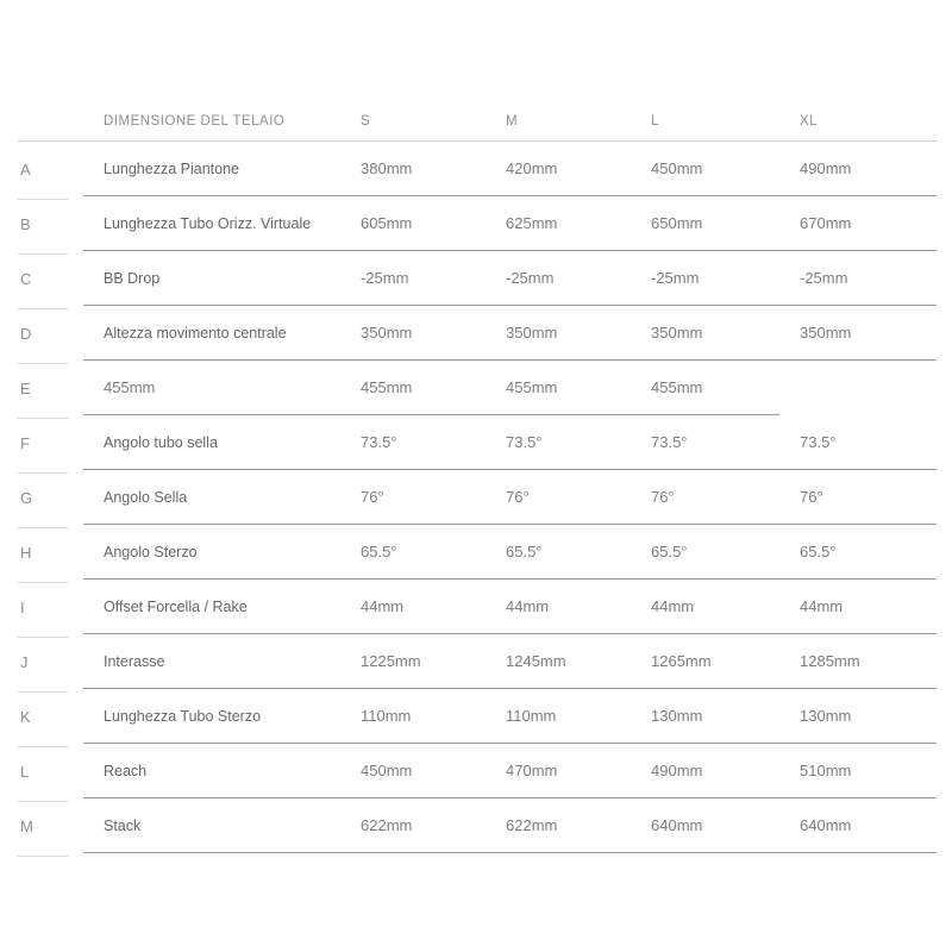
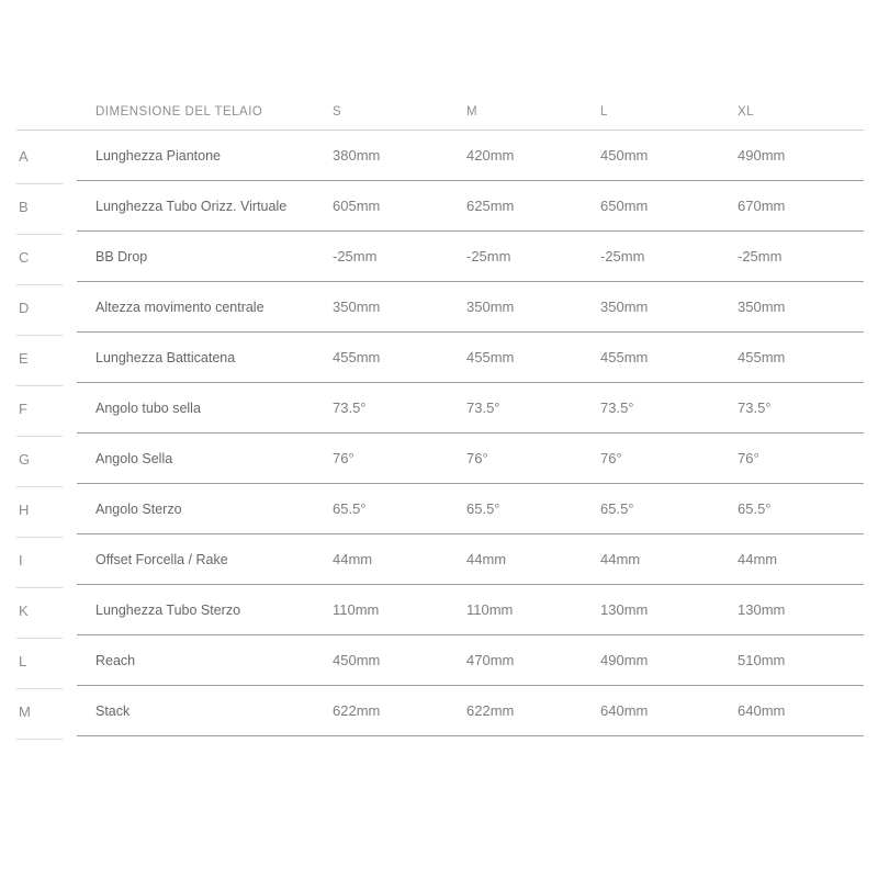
  DIMENSIONE DEL TELAIO
  S
  M
  L
  XL
  A
  Lunghezza Piantone
  380mm
  420mm
  450mm
  490mm
  B
  Lunghezza Tubo Orizz. Virtuale
  605mm
  625mm
  650mm
  670mm
  C
  BB Drop
  -25mm
  -25mm
  -25mm
  -25mm
  D
  Altezza movimento centrale
  350mm
  350mm
  350mm
  350mm
  E
+ Lunghezza Batticatena
  455mm
  455mm
  455mm
  455mm
  F
  Angolo tubo sella
  73.5°
  73.5°
  73.5°
  73.5°
  G
  Angolo Sella
  76°
  76°
  76°
  76°
  H
  Angolo Sterzo
  65.5°
  65.5°
  65.5°
  65.5°
  I
  Offset Forcella / Rake
  44mm
  44mm
  44mm
  44mm
- J
- Interasse
- 1225mm
- 1245mm
- 1265mm
- 1285mm
  K
  Lunghezza Tubo Sterzo
  110mm
  110mm
  130mm
  130mm
  L
  Reach
  450mm
  470mm
  490mm
  510mm
  M
  Stack
  622mm
  622mm
  640mm
  640mm
